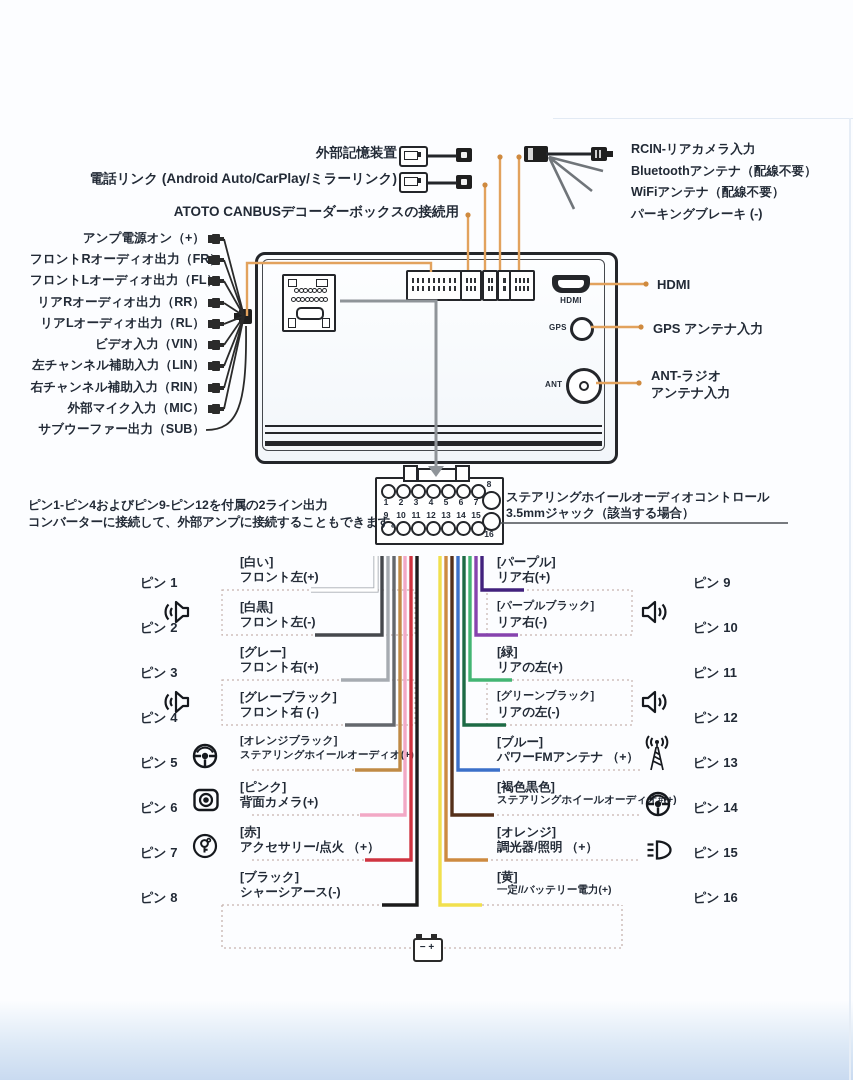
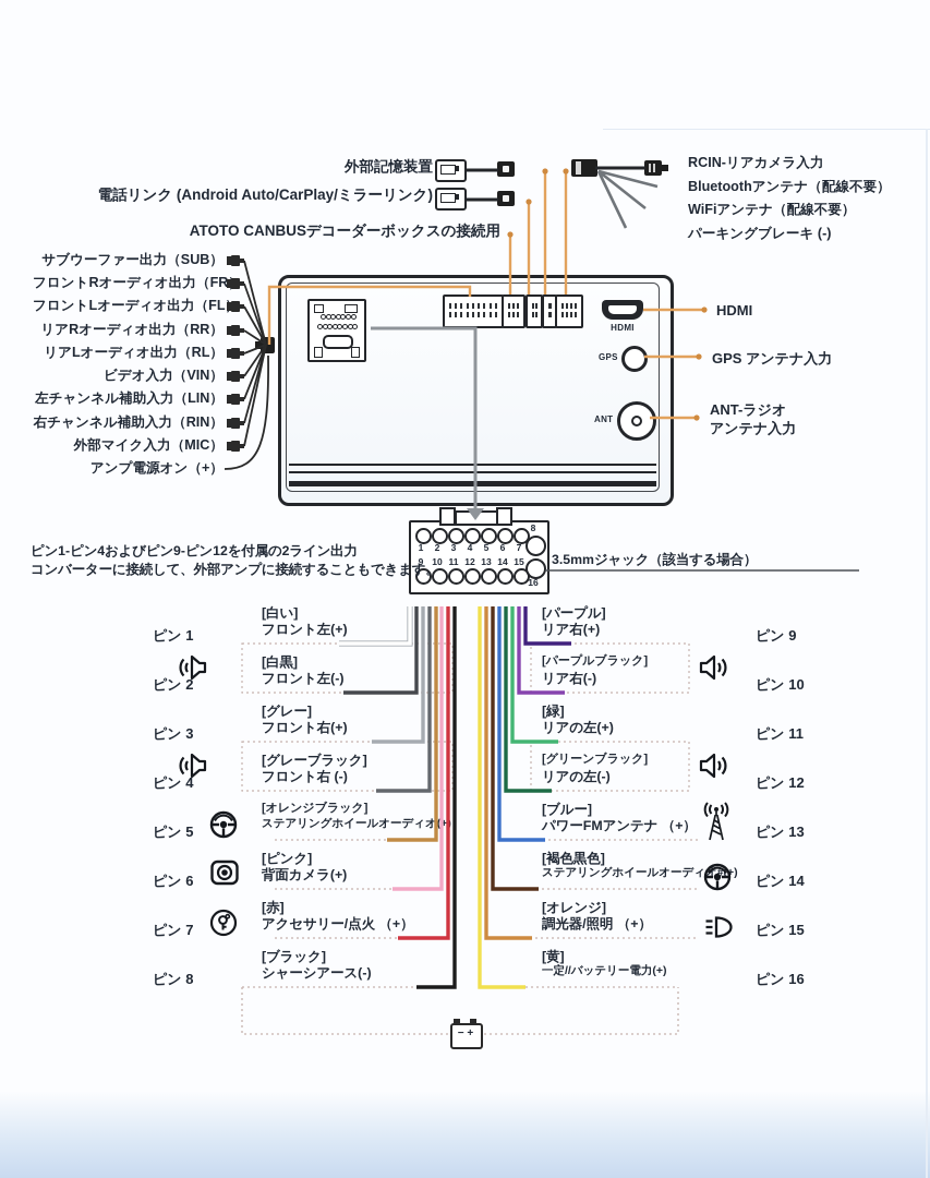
  外部記憶装置
  電話リンク (Android Auto/CarPlay/ミラーリンク)
  ATOTO CANBUSデコーダーボックスの接続用
  HDMI
  GPS
  ANT
  HDMI
  GPS アンテナ入力
  ANT-ラジオ
  アンテナ入力
  1
  9
  2
  10
  3
  11
  4
  12
  5
  13
  6
  14
  7
  15
  8
  16
  ピン1-ピン4およびピン9-ピン12を付属の2ライン出力
  コンバーターに接続して、外部アンプに接続することもできます。
- ステアリングホイールオーディオコントロール
  3.5mmジャック（該当する場合）
- アンプ電源オン（+）
+ サブウーファー出力（SUB）
  フロントRオーディオ出力（FR
  フロントLオーディオ出力（FL
  リアRオーディオ出力（RR）
  リアLオーディオ出力（RL）
  ビデオ入力（VIN）
  左チャンネル補助入力（LIN）
  右チャンネル補助入力（RIN）
  外部マイク入力（MIC）
- サブウーファー出力（SUB）
+ アンプ電源オン（+）
  RCIN-リアカメラ入力
  Bluetoothアンテナ（配線不要）
  WiFiアンテナ（配線不要）
  パーキングブレーキ (-)
  ピン 1
  [白い]
  フロント左(+)
  ピン 2
  [白黒]
  フロント左(-)
  ピン 3
  [グレー]
  フロント右(+)
  ピン 4
  [グレーブラック]
  フロント右 (-)
  ピン 5
  [オレンジブラック]
  ステアリングホイールオーディオ(+
  ピン 6
  [ピンク]
  背面カメラ(+)
  ピン 7
  [赤]
  アクセサリー/点火 （+）
  ピン 8
  [ブラック]
  シャーシアース(-)
  ピン 9
  [パープル]
  リア右(+)
  ピン 10
  [パープルブラック]
  リア右(-)
  ピン 11
  [緑]
  リアの左(+)
  ピン 12
  [グリーンブラック]
  リアの左(-)
  ピン 13
  [ブルー]
  パワーFMアンテナ （+）
  ピン 14
  [褐色黒色]
  ステアリングホイールオーディオ#+)
  ピン 15
  [オレンジ]
  調光器/照明 （+）
  ピン 16
  [黄]
  一定//バッテリー電力(+)
  − +
